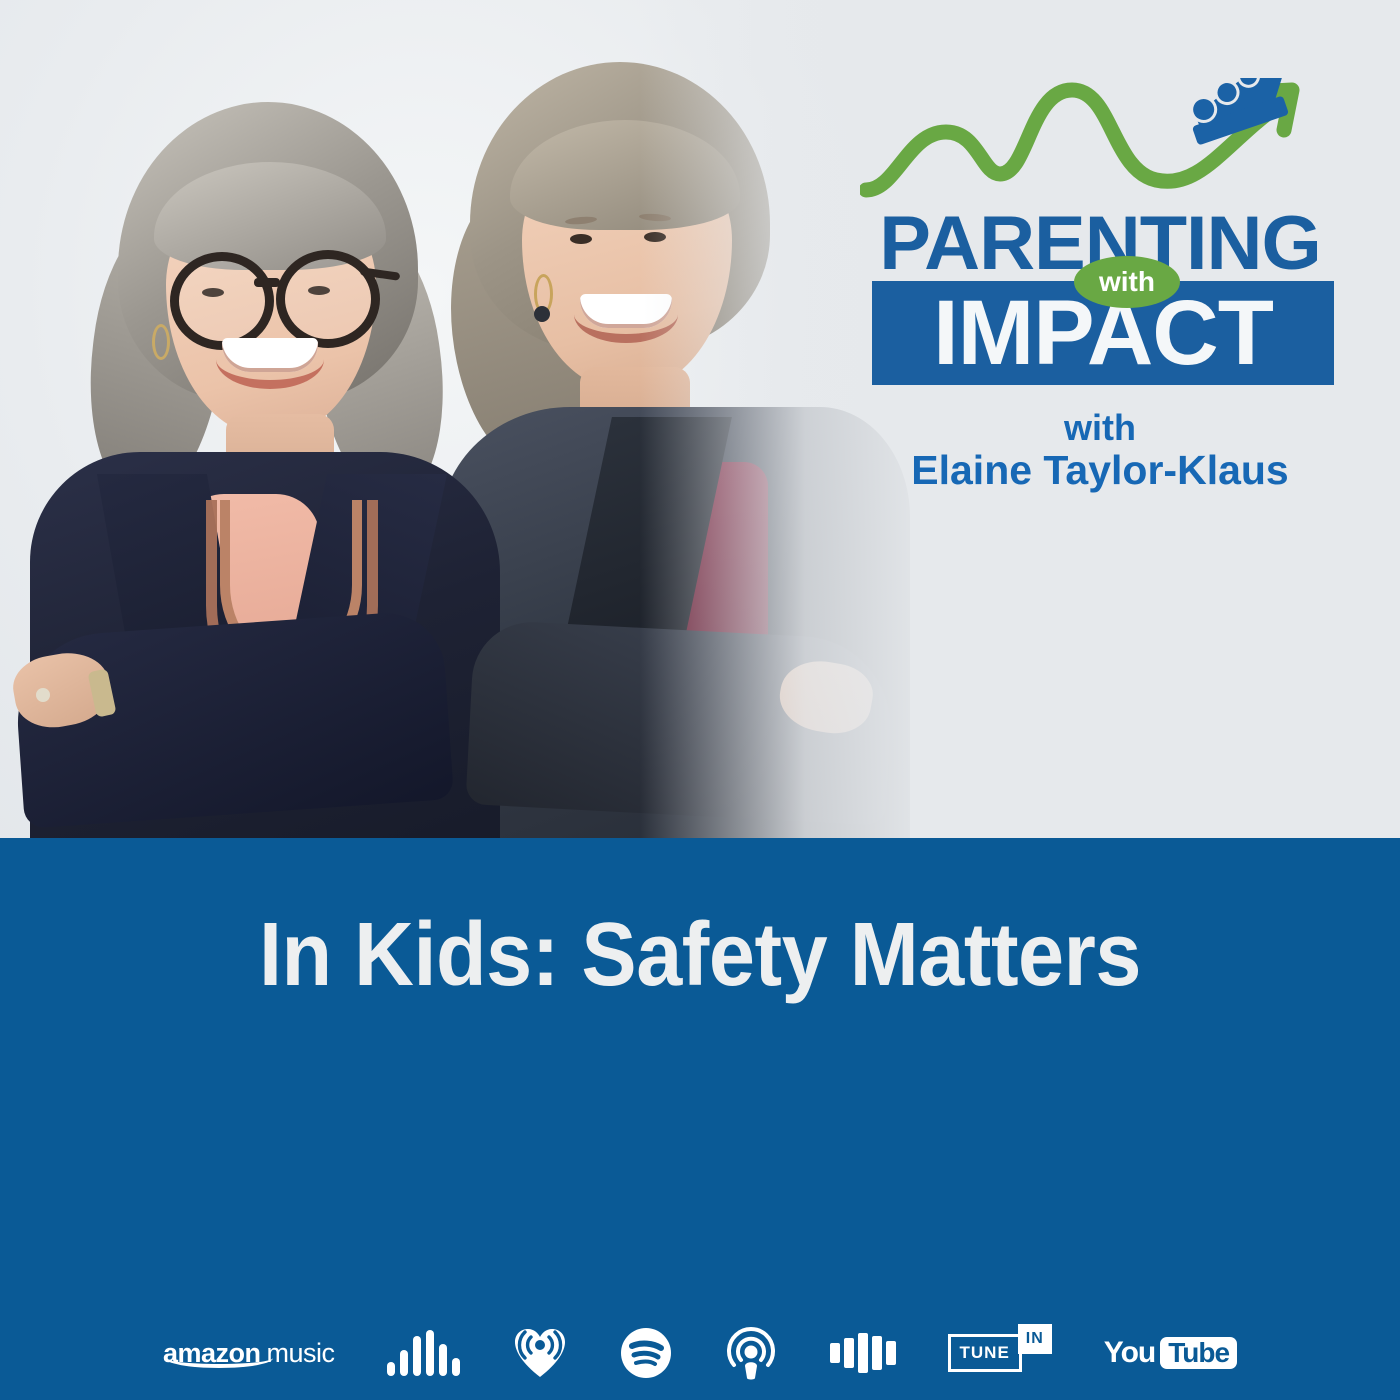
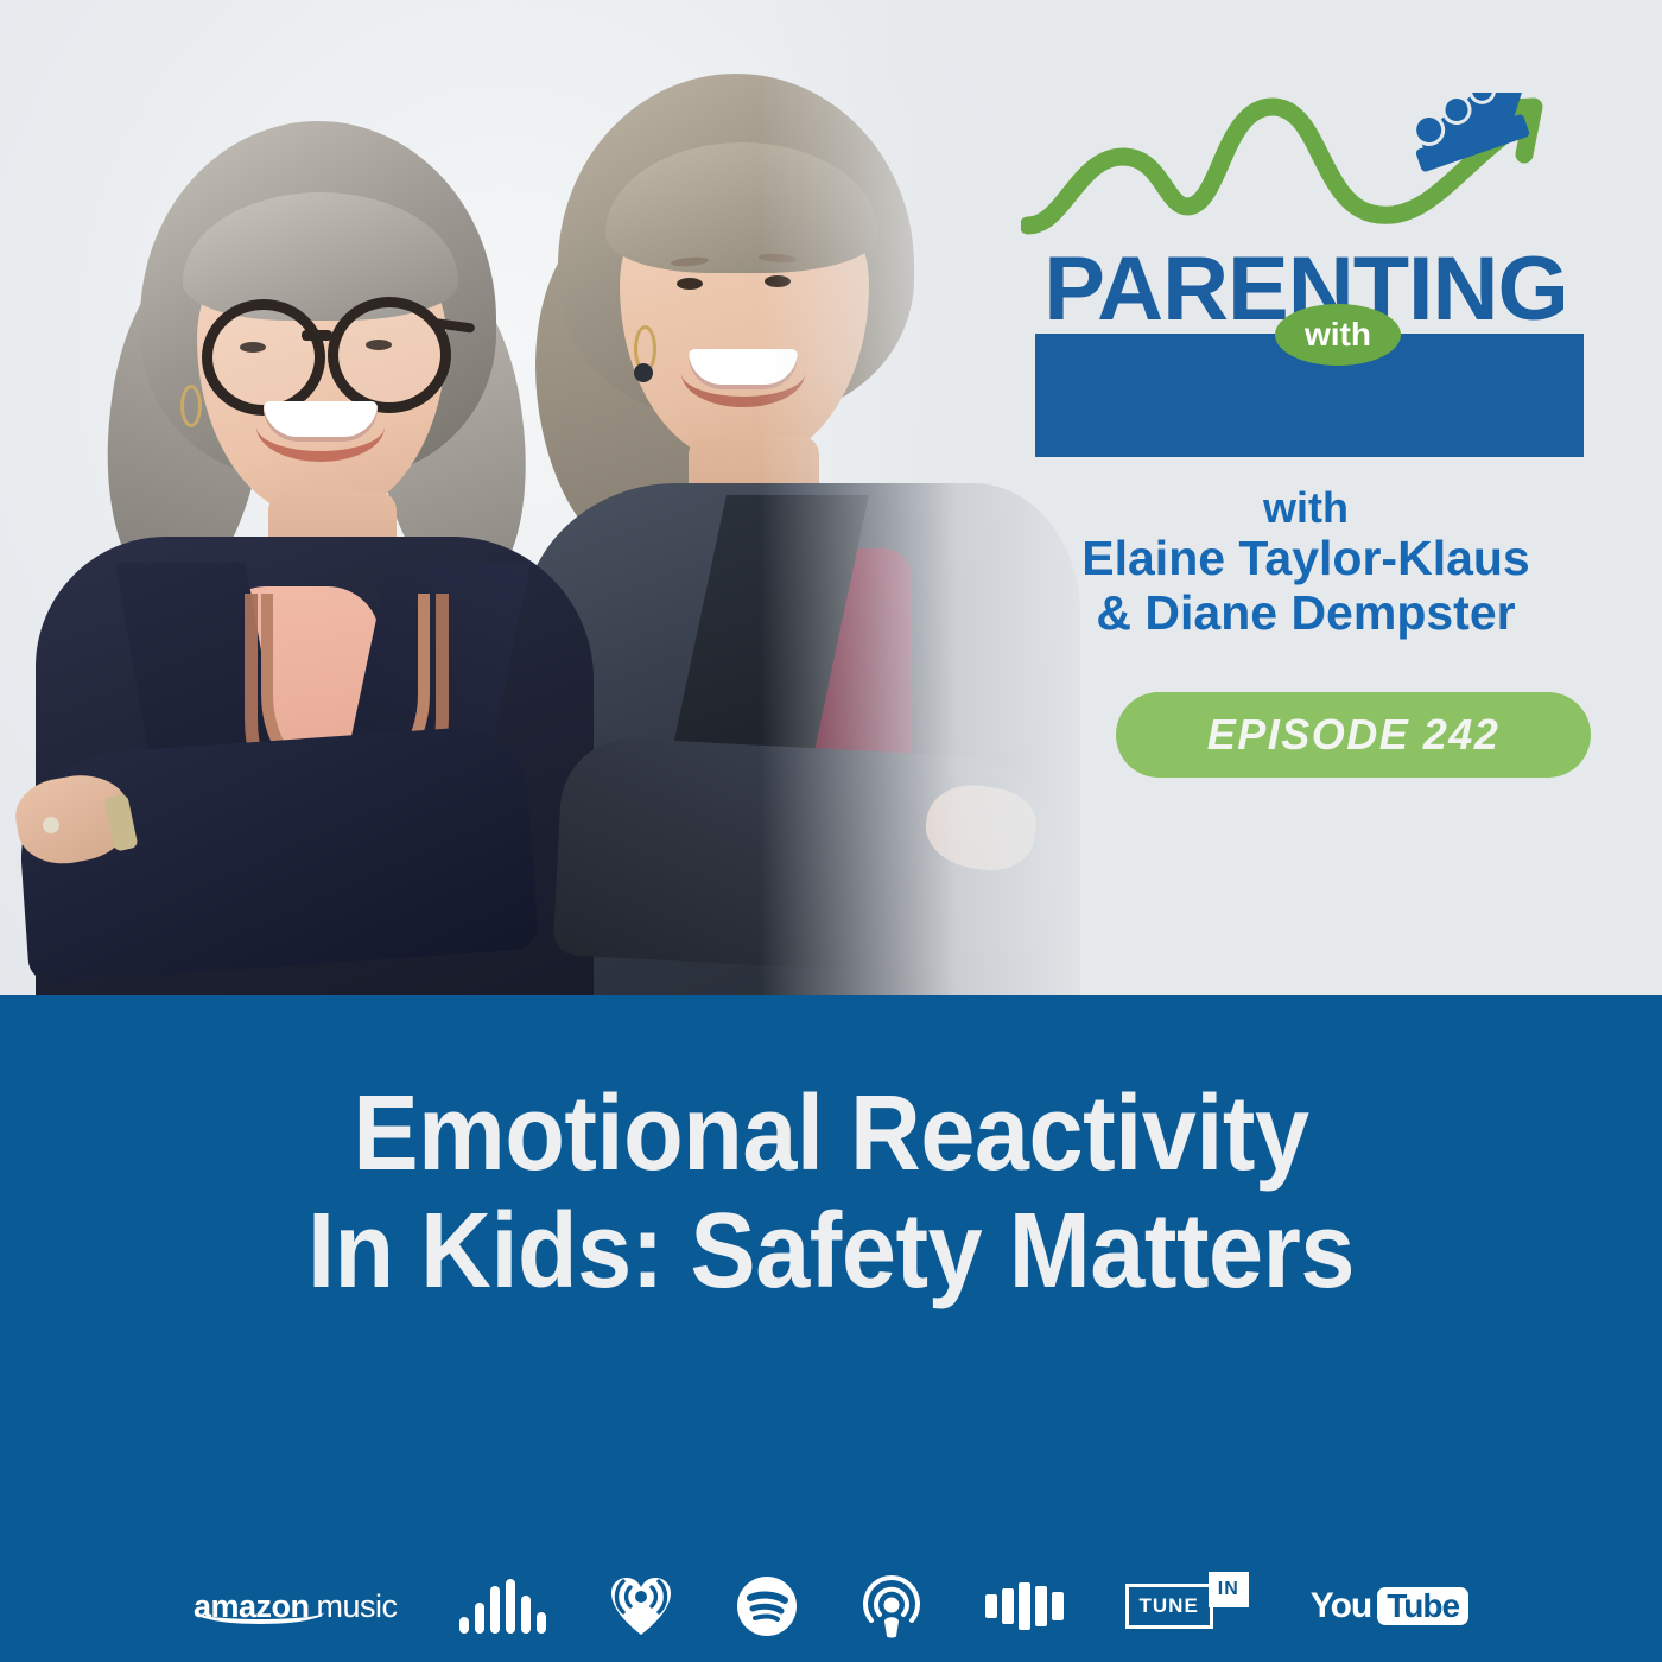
  PARENTING
- IMPACT
  with
  with
  Elaine Taylor-Klaus
+ & Diane Dempster
+ EPISODE 242
+ Emotional Reactivity
  In Kids: Safety Matters
  amazon music
  TUNE
  IN
  You
  Tube
